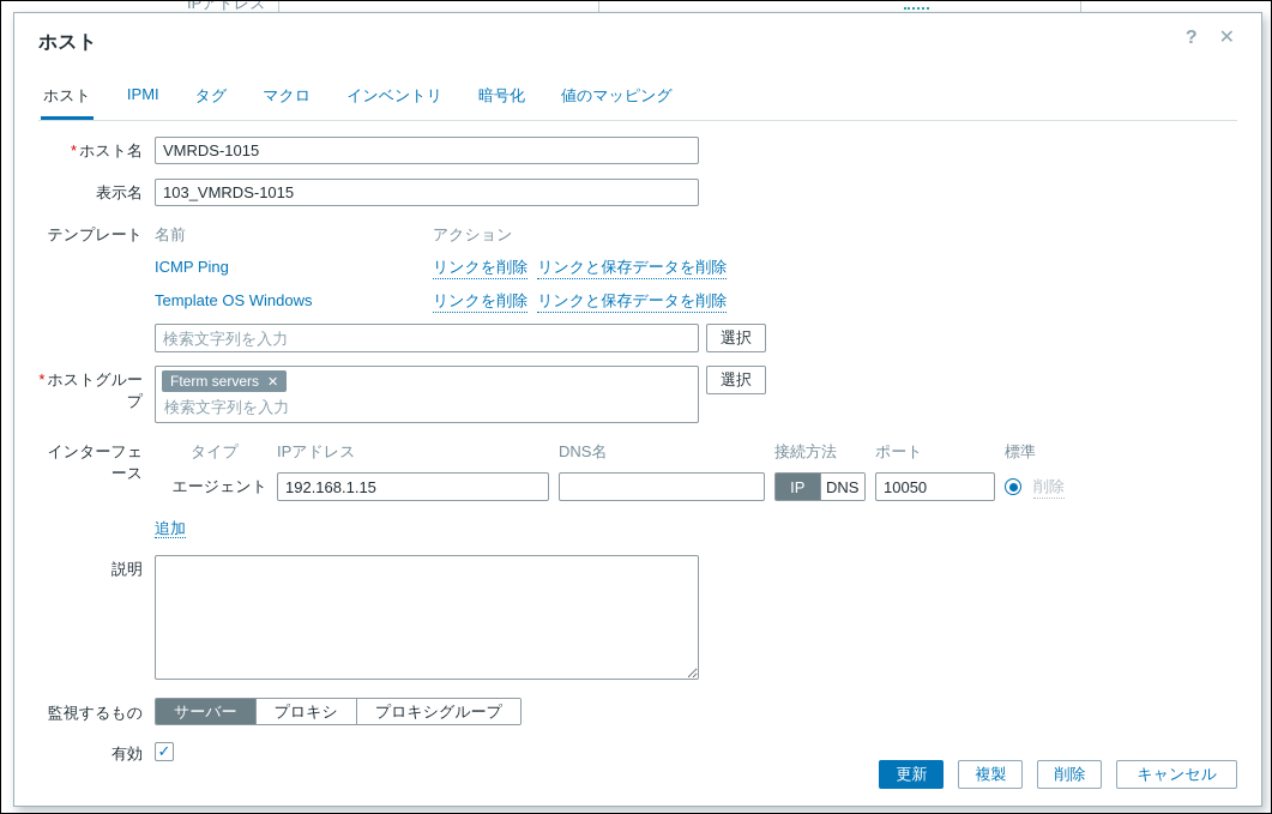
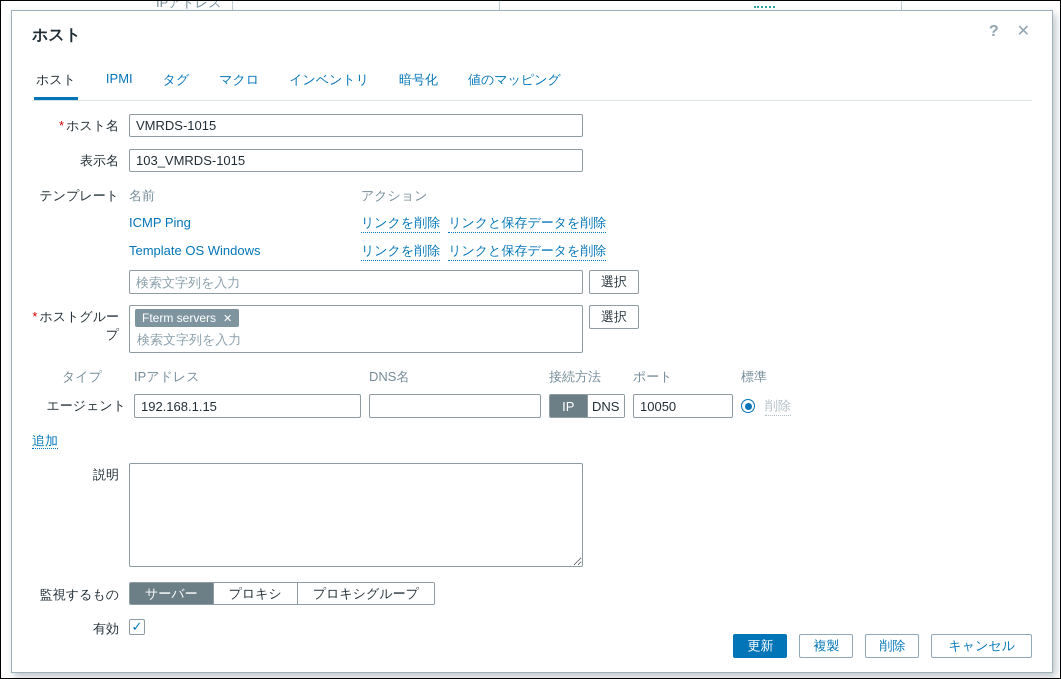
  IPアドレス
  ホスト
  ?
  ✕
  ホスト
  IPMI
  タグ
  マクロ
  インベントリ
  暗号化
  値のマッピング
  * ホスト名
  VMRDS-1015
  表示名
  103_VMRDS-1015
  テンプレート
  名前
  アクション
  ICMP Ping
  リンクを削除
  リンクと保存データを削除
  Template OS Windows
  リンクを削除
  リンクと保存データを削除
  検索文字列を入力
  選択
  * ホストグループ
  Fterm servers
  ✕
  検索文字列を入力
  選択
- インターフェース
  タイプ
  IPアドレス
  DNS名
  接続方法
  ポート
  標準
  エージェント
  192.168.1.15
  IP
  DNS
  10050
  削除
  追加
  説明
  監視するもの
  サーバー
  プロキシ
  プロキシグループ
  有効
  ✓
  更新
  複製
  削除
  キャンセル
